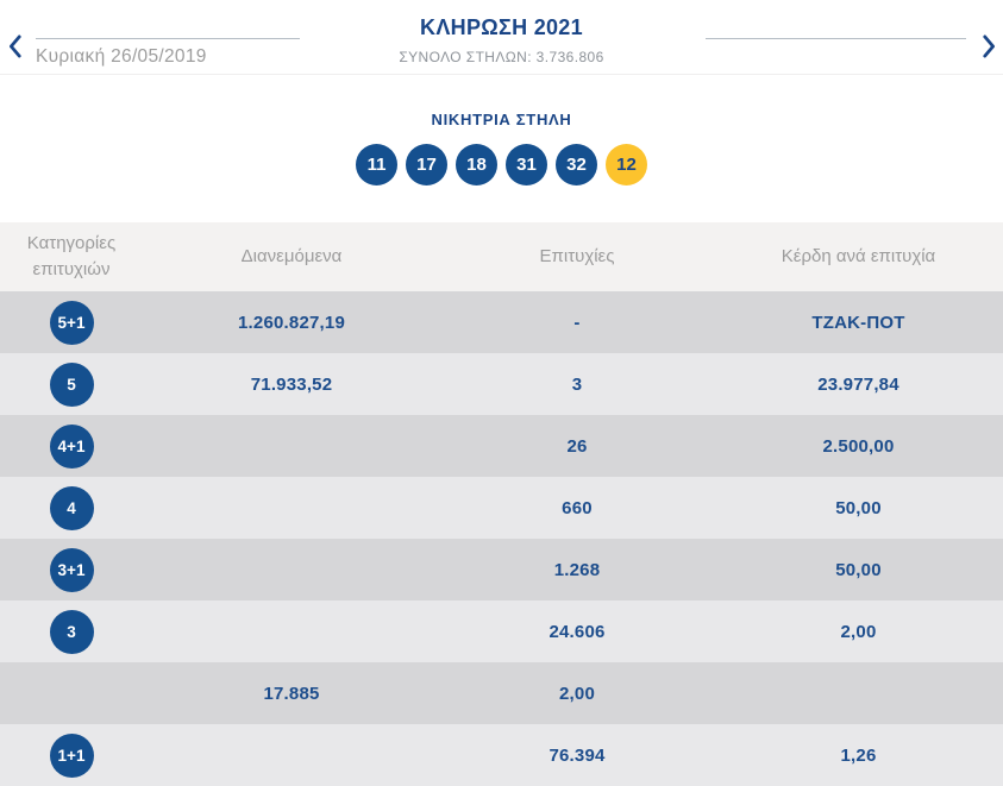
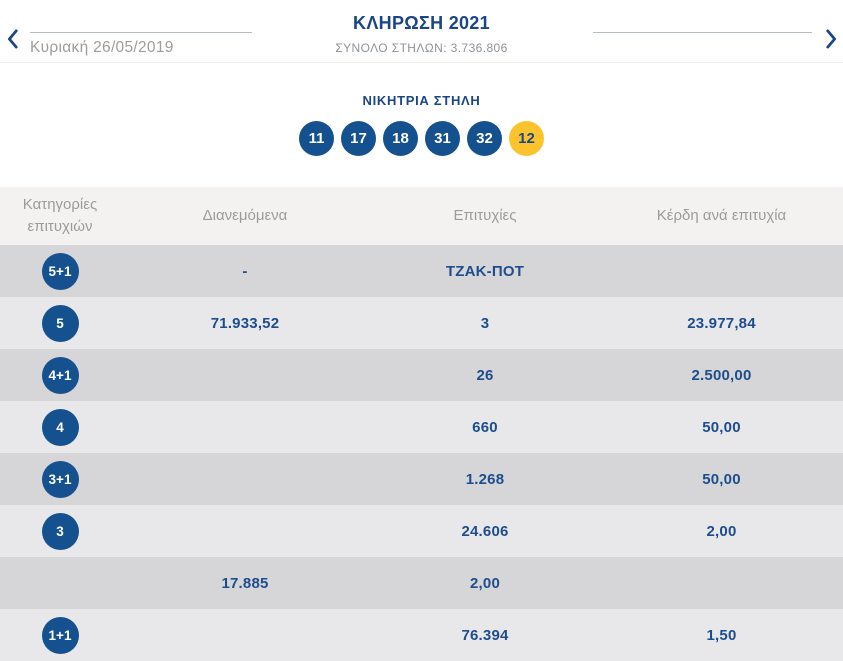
  Κυριακή 26/05/2019
  ΚΛΗΡΩΣΗ 2021
  ΣΥΝΟΛΟ ΣΤΗΛΩΝ: 3.736.806
  ΝΙΚΗΤΡΙΑ ΣΤΗΛΗ
  11
  17
  18
  31
  32
  12
  Κατηγορίες επιτυχιών
  Διανεμόμενα
  Επιτυχίες
  Κέρδη ανά επιτυχία
  5+1
- 1.260.827,19
  -
  ΤΖΑΚ-ΠΟΤ
  5
  71.933,52
  3
  23.977,84
  4+1
  26
  2.500,00
  4
  660
  50,00
  3+1
  1.268
  50,00
  3
  24.606
  2,00
  17.885
  2,00
  1+1
  76.394
- 1,26
+ 1,50
